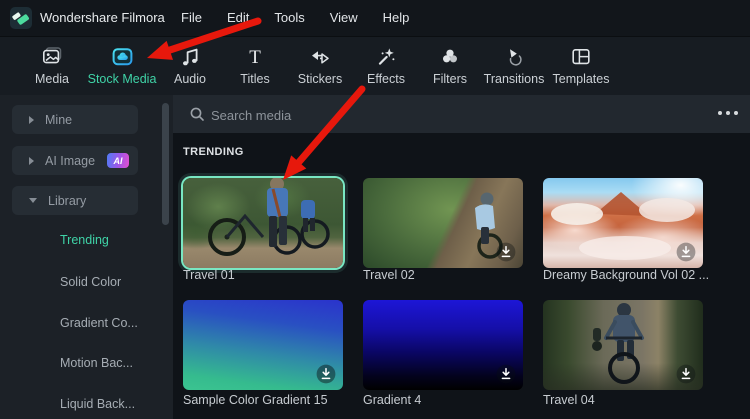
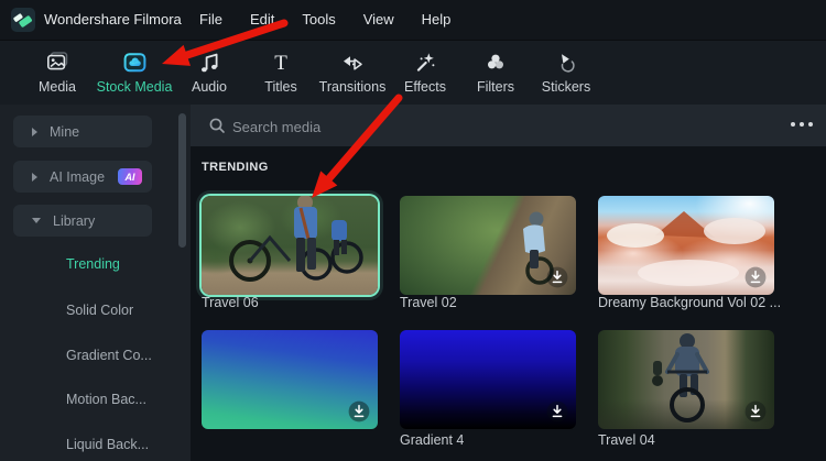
  Wondershare Filmora
  File
  Edit
  Tools
  View
  Help
  Media
  Stock Media
  Audio
  T
  Titles
- Stickers
+ Transitions
  Effects
  Filters
- Transitions
+ Stickers
- Templates
  Mine
  AI Image
  AI
  Library
  Trending
  Solid Color
  Gradient Co...
  Motion Bac...
  Liquid Back...
  Search media
  TRENDING
- Travel 01
+ Travel 06
  Travel 02
  Dreamy Background Vol 02 ...
- Sample Color Gradient 15
  Gradient 4
  Travel 04
